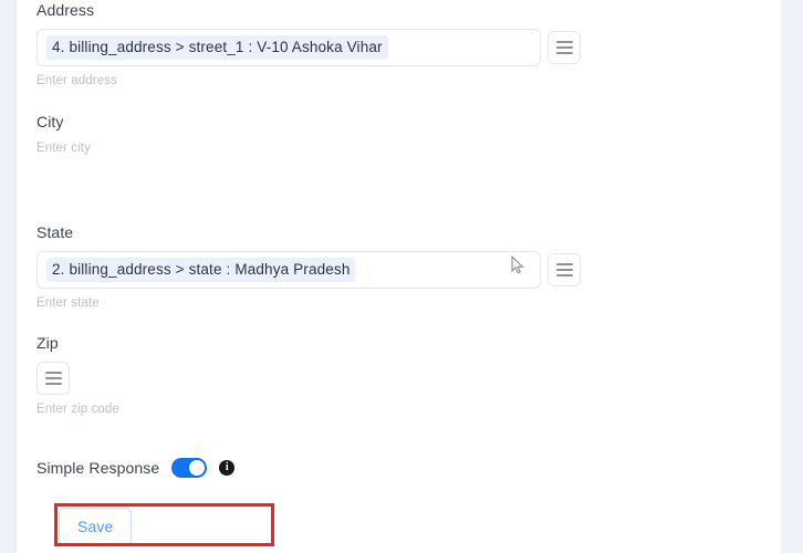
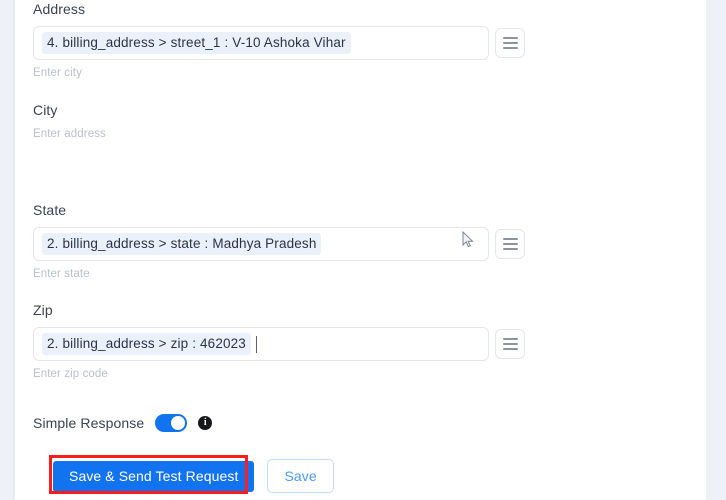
  Address
  4. billing_address > street_1 : V-10 Ashoka Vihar
- Enter address
+ Enter city
  City
- Enter city
+ Enter address
  State
  2. billing_address > state : Madhya Pradesh
  Enter state
  Zip
+ 2. billing_address > zip : 462023
  Enter zip code
  Simple Response
  i
+ Save & Send Test Request
  Save
